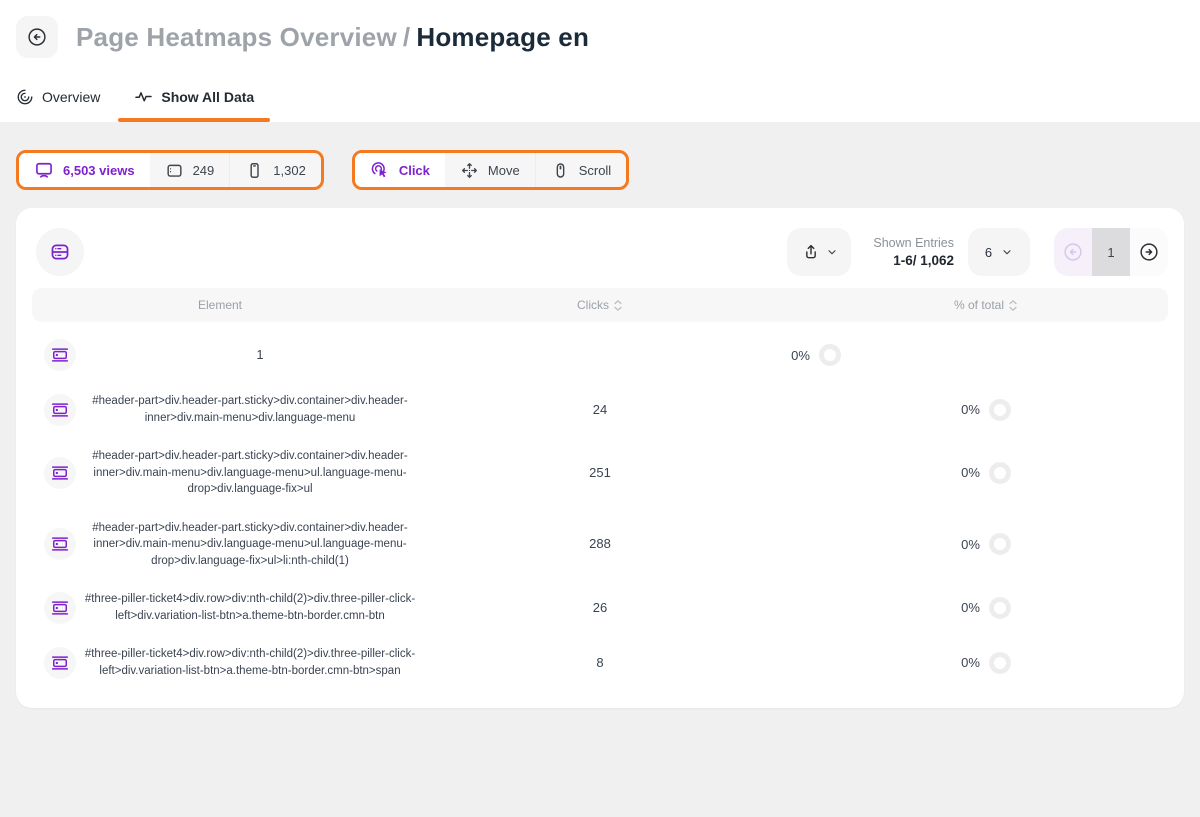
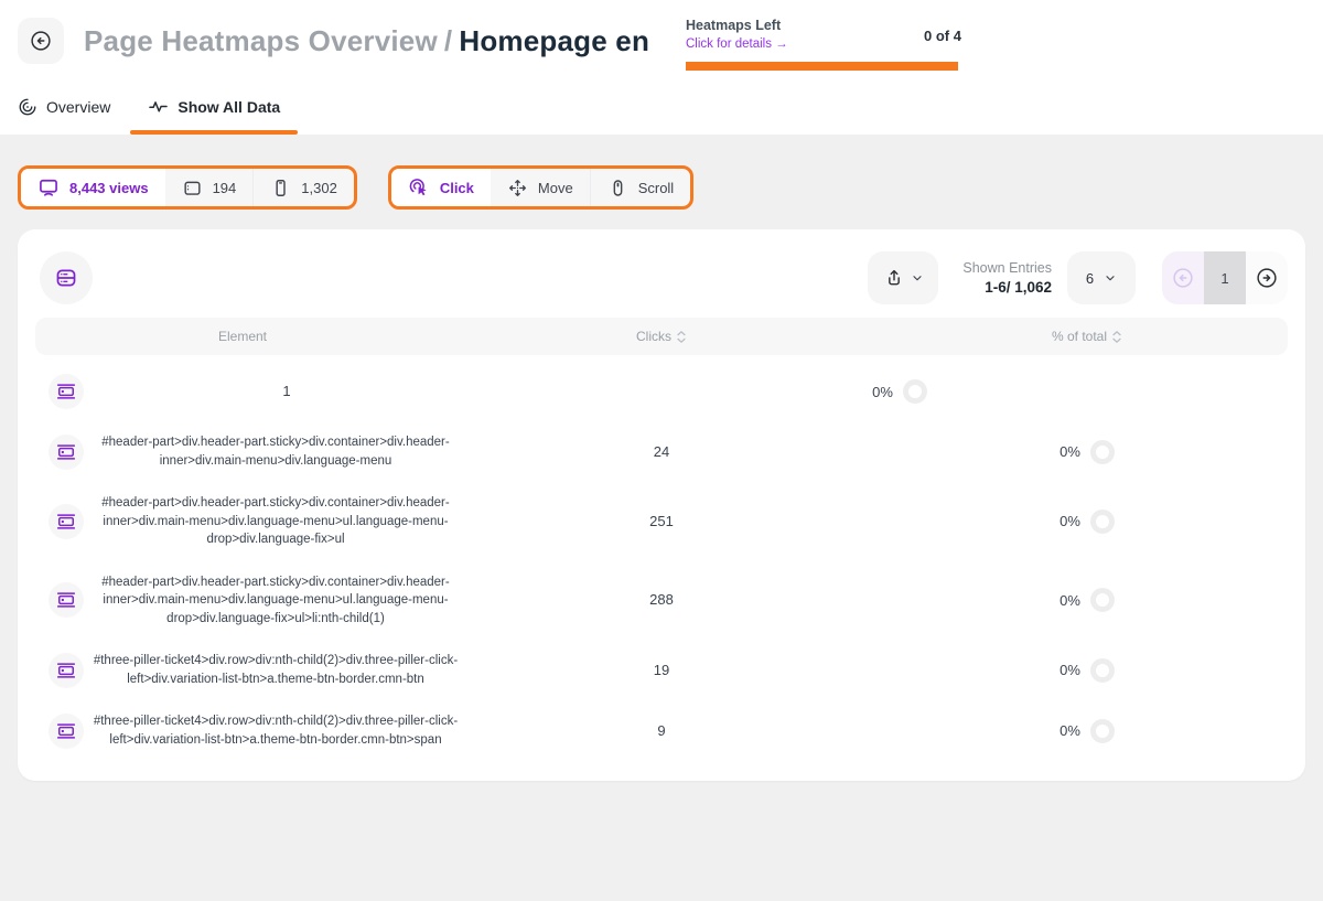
  Page Heatmaps Overview / Homepage en
+ Heatmaps Left
+ Click for details →
+ 0 of 4
  Overview
  Show All Data
- 6,503 views
+ 8,443 views
- 249
+ 194
  1,302
  Click
  Move
  Scroll
  Shown Entries
  1-6/ 1,062
  6
  1
  Element
  Clicks
  % of total
  1
  0%
  #header-part>div.header-part.sticky>div.container>div.header-inner>div.main-menu>div.language-menu
  24
  0%
  #header-part>div.header-part.sticky>div.container>div.header-inner>div.main-menu>div.language-menu>ul.language-menu-drop>div.language-fix>ul
  251
  0%
  #header-part>div.header-part.sticky>div.container>div.header-inner>div.main-menu>div.language-menu>ul.language-menu-drop>div.language-fix>ul>li:nth-child(1)
  288
  0%
  #three-piller-ticket4>div.row>div:nth-child(2)>div.three-piller-click-left>div.variation-list-btn>a.theme-btn-border.cmn-btn
- 26
+ 19
  0%
  #three-piller-ticket4>div.row>div:nth-child(2)>div.three-piller-click-left>div.variation-list-btn>a.theme-btn-border.cmn-btn>span
- 8
+ 9
  0%
